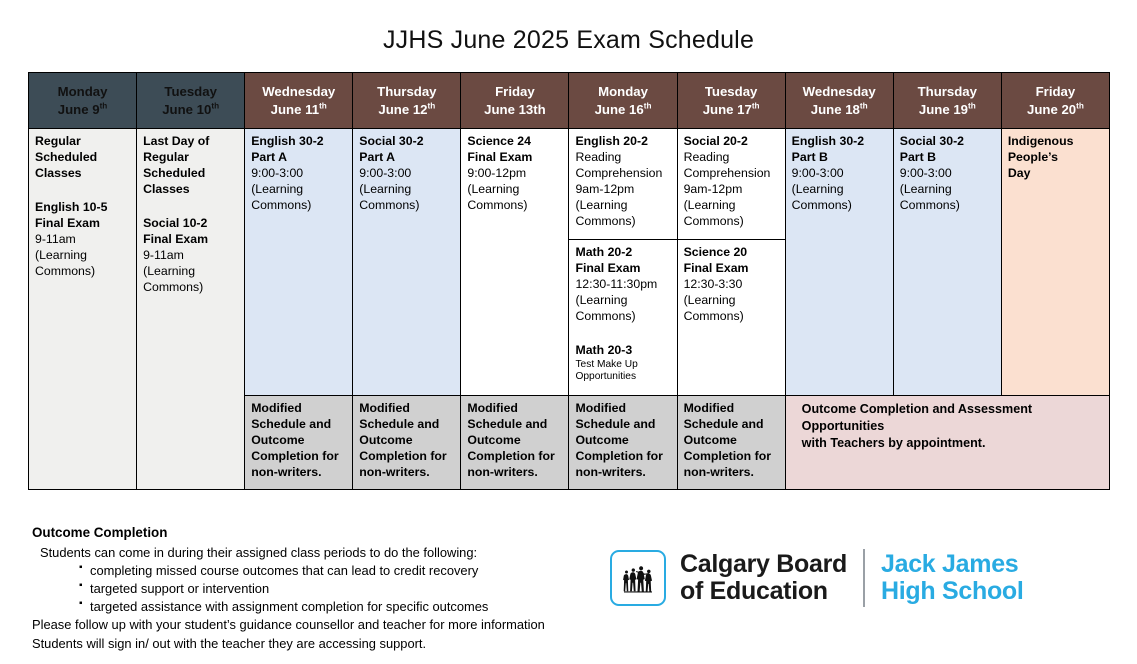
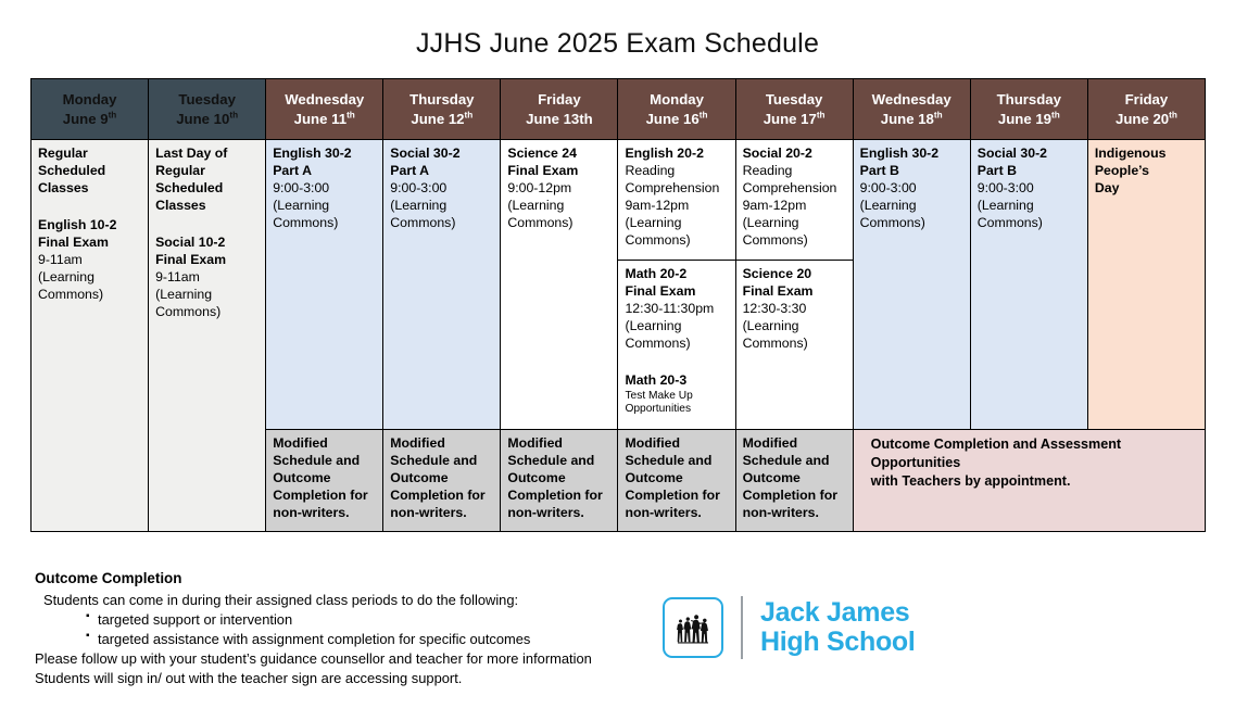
  JJHS June 2025 Exam Schedule
  Monday June 9th	Tuesday June 10th	Wednesday June 11th	Thursday June 12th	Friday June 13th	Monday June 16th	Tuesday June 17th	Wednesday June 18th	Thursday June 19th	Friday June 20th
- Regular Scheduled Classes English 10-5 Final Exam 9-11am (Learning Commons)	Last Day of Regular Scheduled Classes Social 10-2 Final Exam 9-11am (Learning Commons)	English 30-2 Part A 9:00-3:00 (Learning Commons)	Social 30-2 Part A 9:00-3:00 (Learning Commons)	Science 24 Final Exam 9:00-12pm (Learning Commons)	English 20-2 Reading Comprehension 9am-12pm (Learning Commons)	Social 20-2 Reading Comprehension 9am-12pm (Learning Commons)	English 30-2 Part B 9:00-3:00 (Learning Commons)	Social 30-2 Part B 9:00-3:00 (Learning Commons)	Indigenous People’s Day
+ Regular Scheduled Classes English 10-2 Final Exam 9-11am (Learning Commons)	Last Day of Regular Scheduled Classes Social 10-2 Final Exam 9-11am (Learning Commons)	English 30-2 Part A 9:00-3:00 (Learning Commons)	Social 30-2 Part A 9:00-3:00 (Learning Commons)	Science 24 Final Exam 9:00-12pm (Learning Commons)	English 20-2 Reading Comprehension 9am-12pm (Learning Commons)	Social 20-2 Reading Comprehension 9am-12pm (Learning Commons)	English 30-2 Part B 9:00-3:00 (Learning Commons)	Social 30-2 Part B 9:00-3:00 (Learning Commons)	Indigenous People’s Day
  Math 20-2 Final Exam 12:30-11:30pm (Learning Commons) Math 20-3 Test Make Up Opportunities	Science 20 Final Exam 12:30-3:30 (Learning Commons)
  Modified Schedule and Outcome Completion for non-writers.	Modified Schedule and Outcome Completion for non-writers.	Modified Schedule and Outcome Completion for non-writers.	Modified Schedule and Outcome Completion for non-writers.	Modified Schedule and Outcome Completion for non-writers.	Outcome Completion and Assessment Opportunities with Teachers by appointment.
  Outcome Completion
  Students can come in during their assigned class periods to do the following:
- completing missed course outcomes that can lead to credit recovery
  targeted support or intervention
  targeted assistance with assignment completion for specific outcomes
  Please follow up with your student’s guidance counsellor and teacher for more information
- Students will sign in/ out with the teacher they are accessing support.
+ Students will sign in/ out with the teacher sign are accessing support.
- Calgary Board
- of Education
  Jack James
  High School
